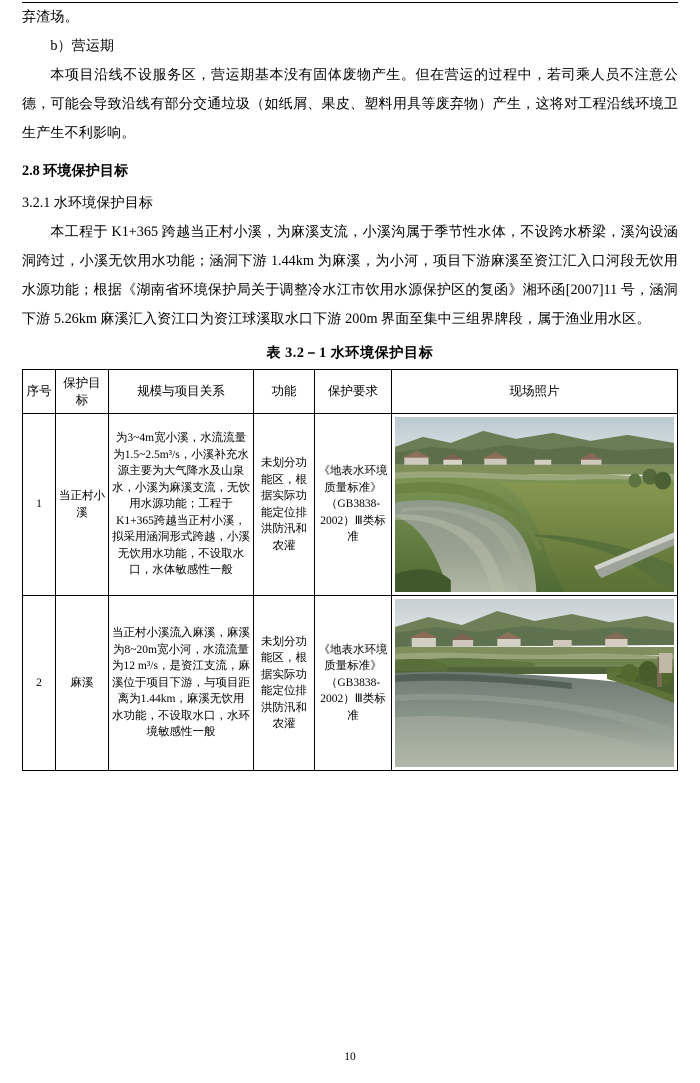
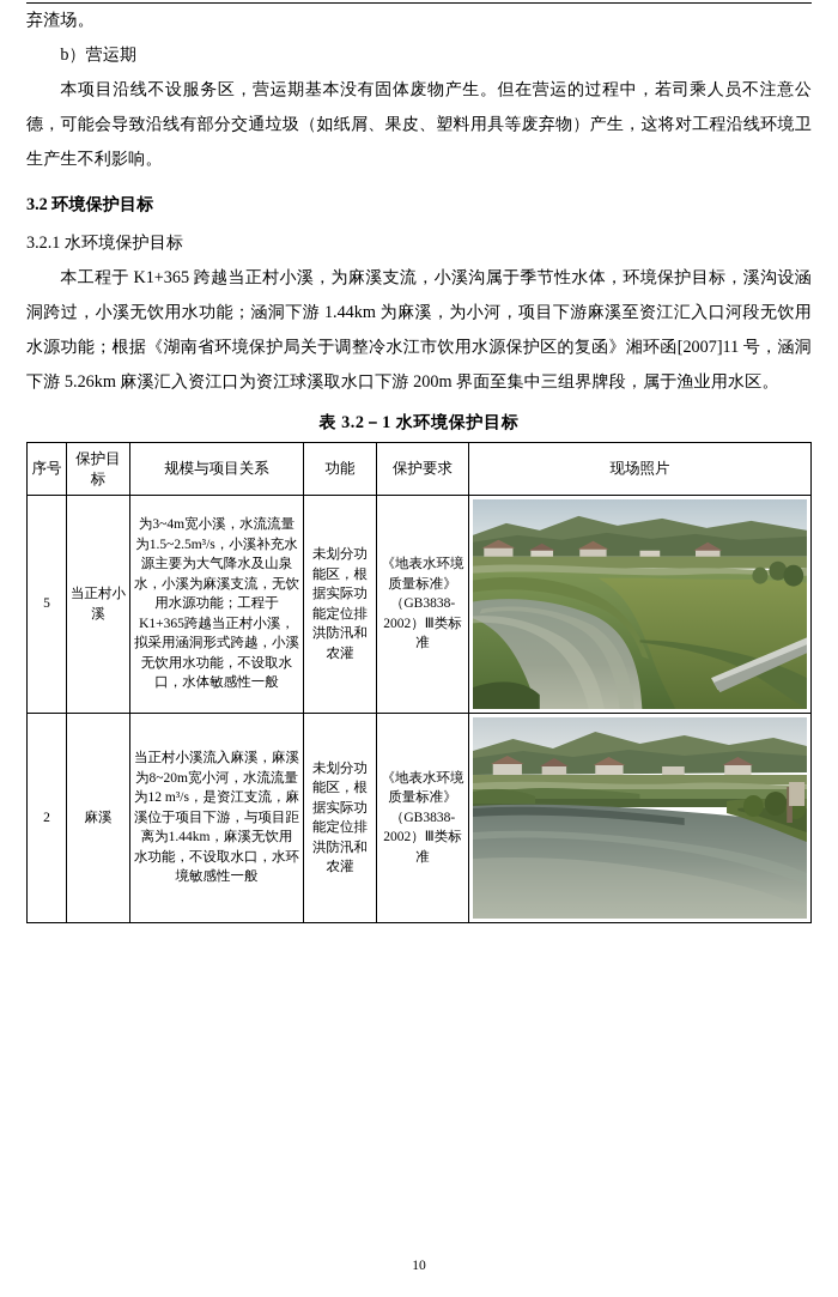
  弃渣场。
  b）营运期
  本项目沿线不设服务区，营运期基本没有固体废物产生。但在营运的过程中，若司乘人员不注意公德，可能会导致沿线有部分交通垃圾（如纸屑、果皮、塑料用具等废弃物）产生，这将对工程沿线环境卫生产生不利影响。
- 2.8 环境保护目标
+ 3.2 环境保护目标
  3.2.1 水环境保护目标
- 本工程于 K1+365 跨越当正村小溪，为麻溪支流，小溪沟属于季节性水体，不设跨水桥梁，溪沟设涵洞跨过，小溪无饮用水功能；涵洞下游 1.44km 为麻溪，为小河，项目下游麻溪至资江汇入口河段无饮用水源功能；根据《湖南省环境保护局关于调整冷水江市饮用水源保护区的复函》湘环函[2007]11 号，涵洞下游 5.26km 麻溪汇入资江口为资江球溪取水口下游 200m 界面至集中三组界牌段，属于渔业用水区。
+ 本工程于 K1+365 跨越当正村小溪，为麻溪支流，小溪沟属于季节性水体，环境保护目标，溪沟设涵洞跨过，小溪无饮用水功能；涵洞下游 1.44km 为麻溪，为小河，项目下游麻溪至资江汇入口河段无饮用水源功能；根据《湖南省环境保护局关于调整冷水江市饮用水源保护区的复函》湘环函[2007]11 号，涵洞下游 5.26km 麻溪汇入资江口为资江球溪取水口下游 200m 界面至集中三组界牌段，属于渔业用水区。
  表 3.2－1 水环境保护目标
  序号	保护目标	规模与项目关系	功能	保护要求	现场照片
- 1	当正村小溪	为3~4m宽小溪，水流流量为1.5~2.5m³/s，小溪补充水源主要为大气降水及山泉水，小溪为麻溪支流，无饮用水源功能；工程于K1+365跨越当正村小溪，拟采用涵洞形式跨越，小溪无饮用水功能，不设取水口，水体敏感性一般	未划分功能区，根据实际功能定位排洪防汛和农灌	《地表水环境质量标准》（GB3838-2002）Ⅲ类标准
+ 5	当正村小溪	为3~4m宽小溪，水流流量为1.5~2.5m³/s，小溪补充水源主要为大气降水及山泉水，小溪为麻溪支流，无饮用水源功能；工程于K1+365跨越当正村小溪，拟采用涵洞形式跨越，小溪无饮用水功能，不设取水口，水体敏感性一般	未划分功能区，根据实际功能定位排洪防汛和农灌	《地表水环境质量标准》（GB3838-2002）Ⅲ类标准
  2	麻溪	当正村小溪流入麻溪，麻溪为8~20m宽小河，水流流量为12 m³/s，是资江支流，麻溪位于项目下游，与项目距离为1.44km，麻溪无饮用水功能，不设取水口，水环境敏感性一般	未划分功能区，根据实际功能定位排洪防汛和农灌	《地表水环境质量标准》（GB3838-2002）Ⅲ类标准
  10
